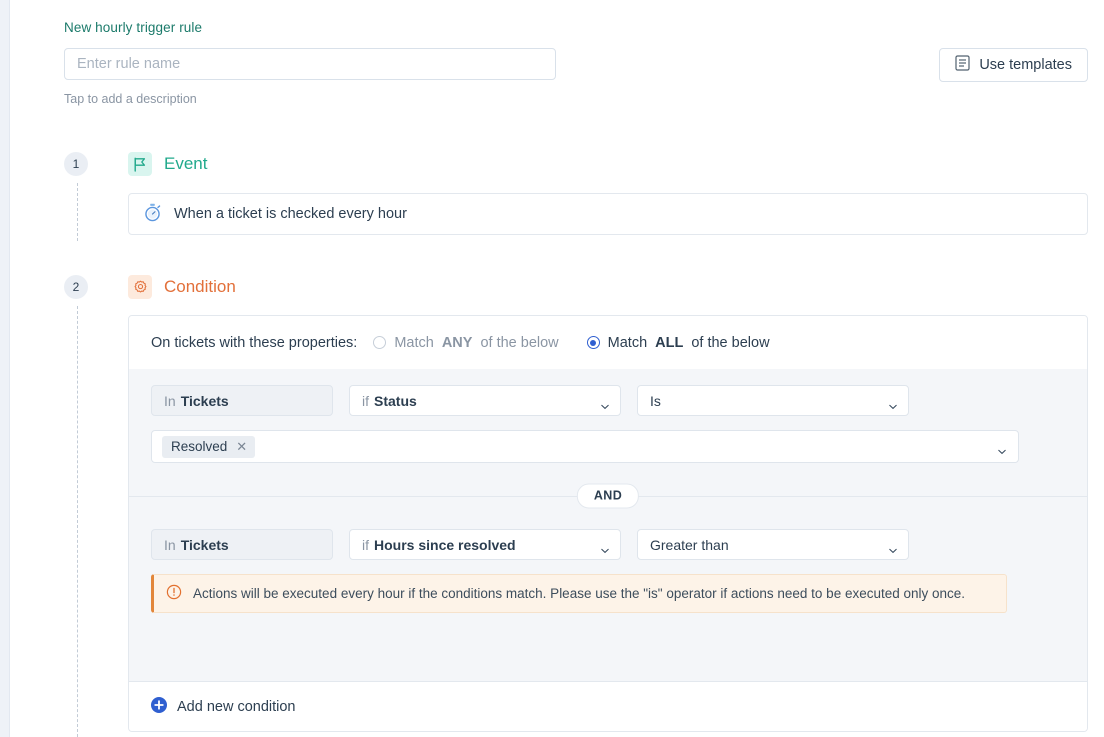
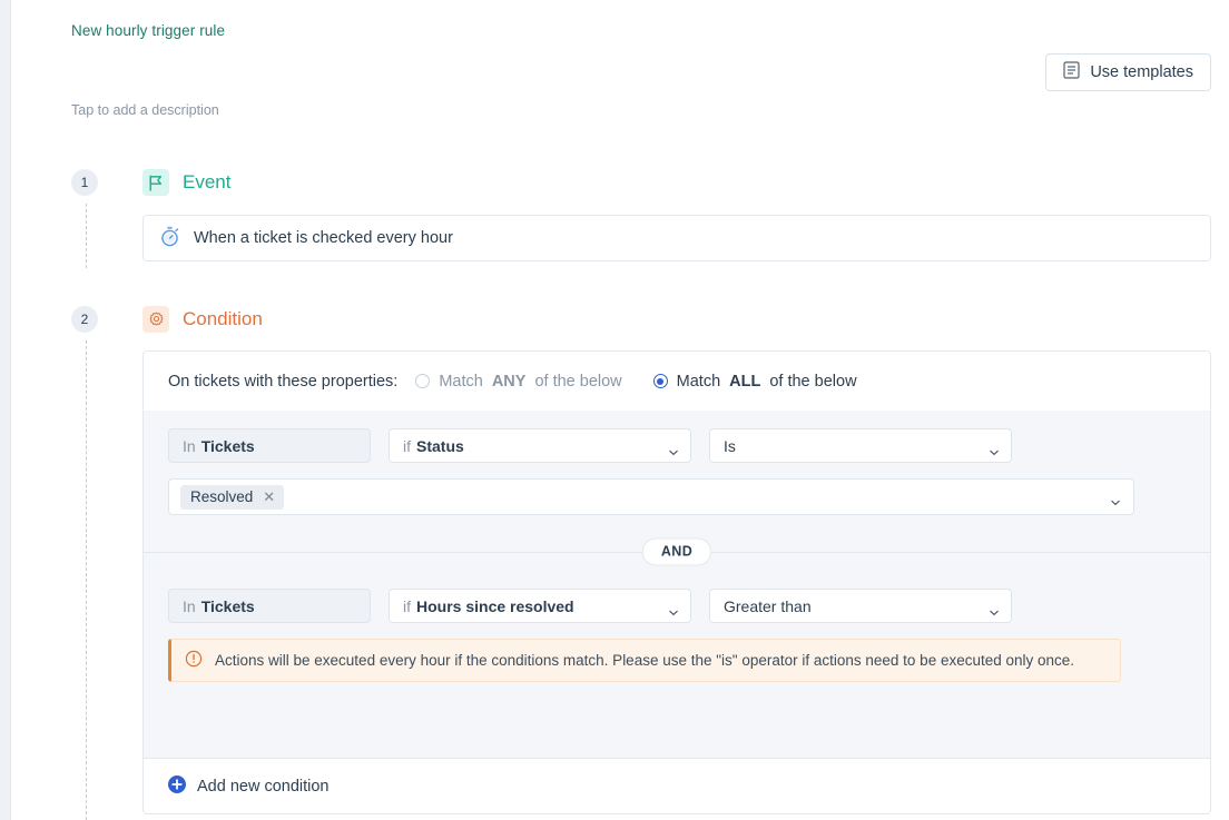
  New hourly trigger rule
- Enter rule name
  Use templates
  Tap to add a description
  1
  Event
  When a ticket is checked every hour
  2
  Condition
  On tickets with these properties:
  Match
  ANY
  of the below
  Match
  ALL
  of the below
  In
  Tickets
  if
  Status
  Is
  Resolved
  ✕
  AND
  In
  Tickets
  if
  Hours since resolved
  Greater than
  Actions will be executed every hour if the conditions match. Please use the "is" operator if actions need to be executed only once.
  Add new condition
